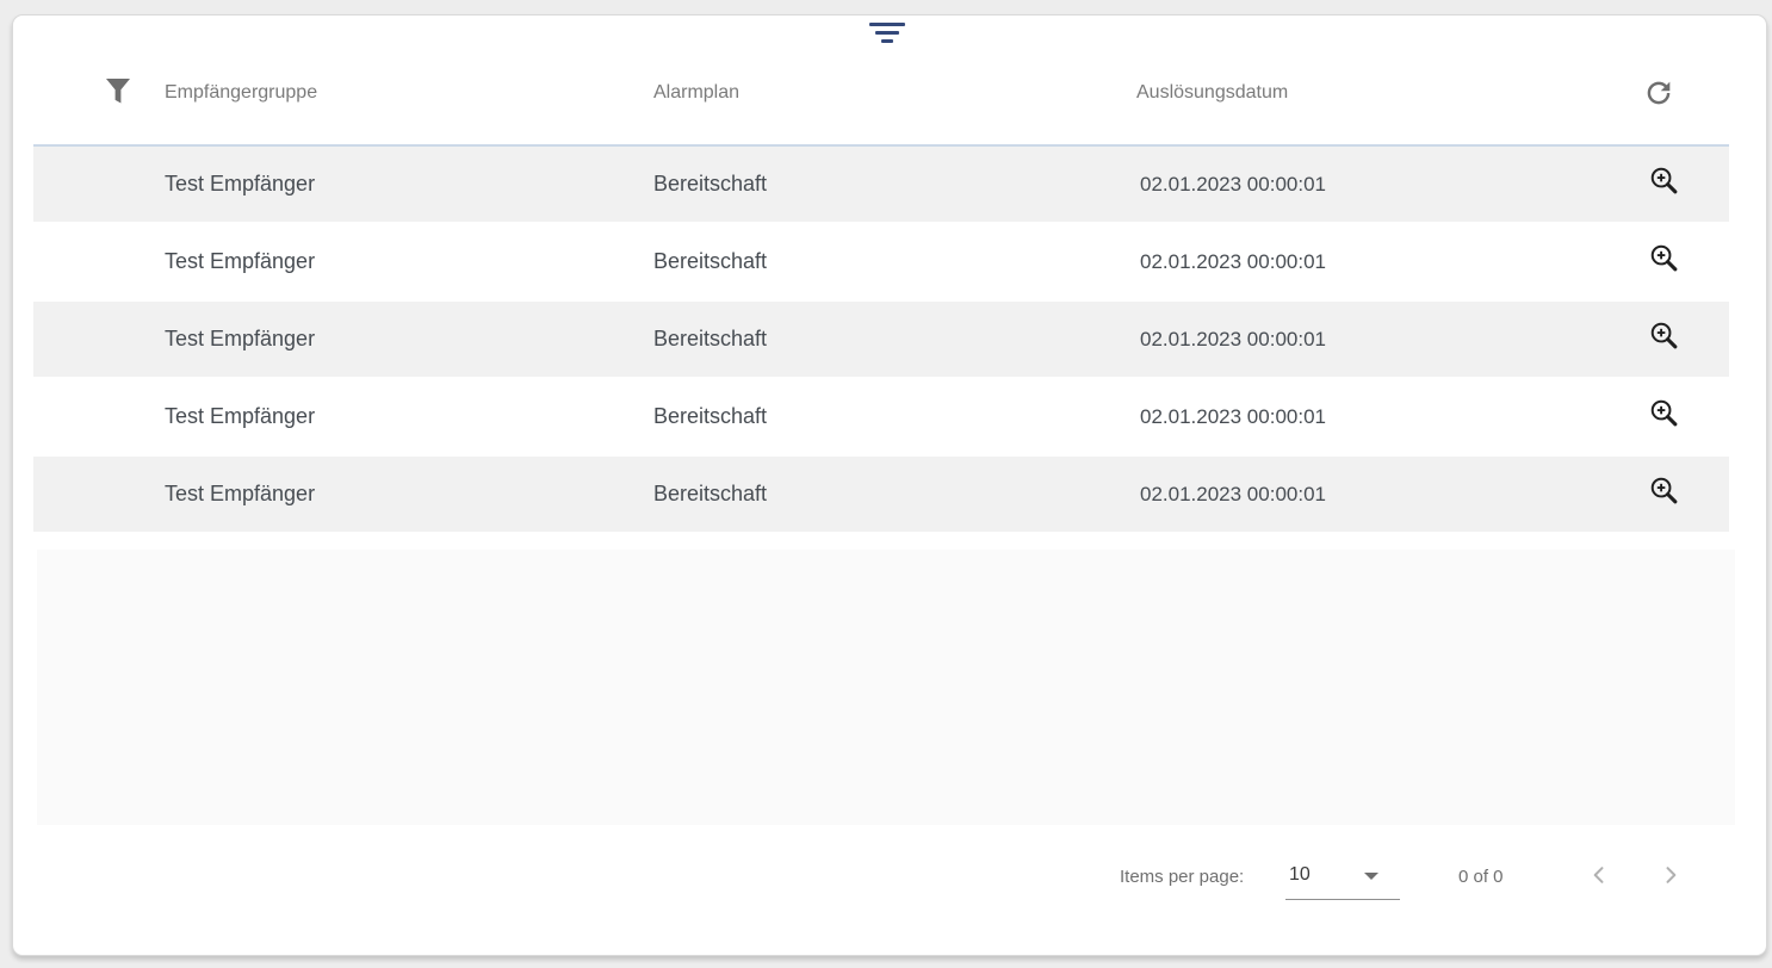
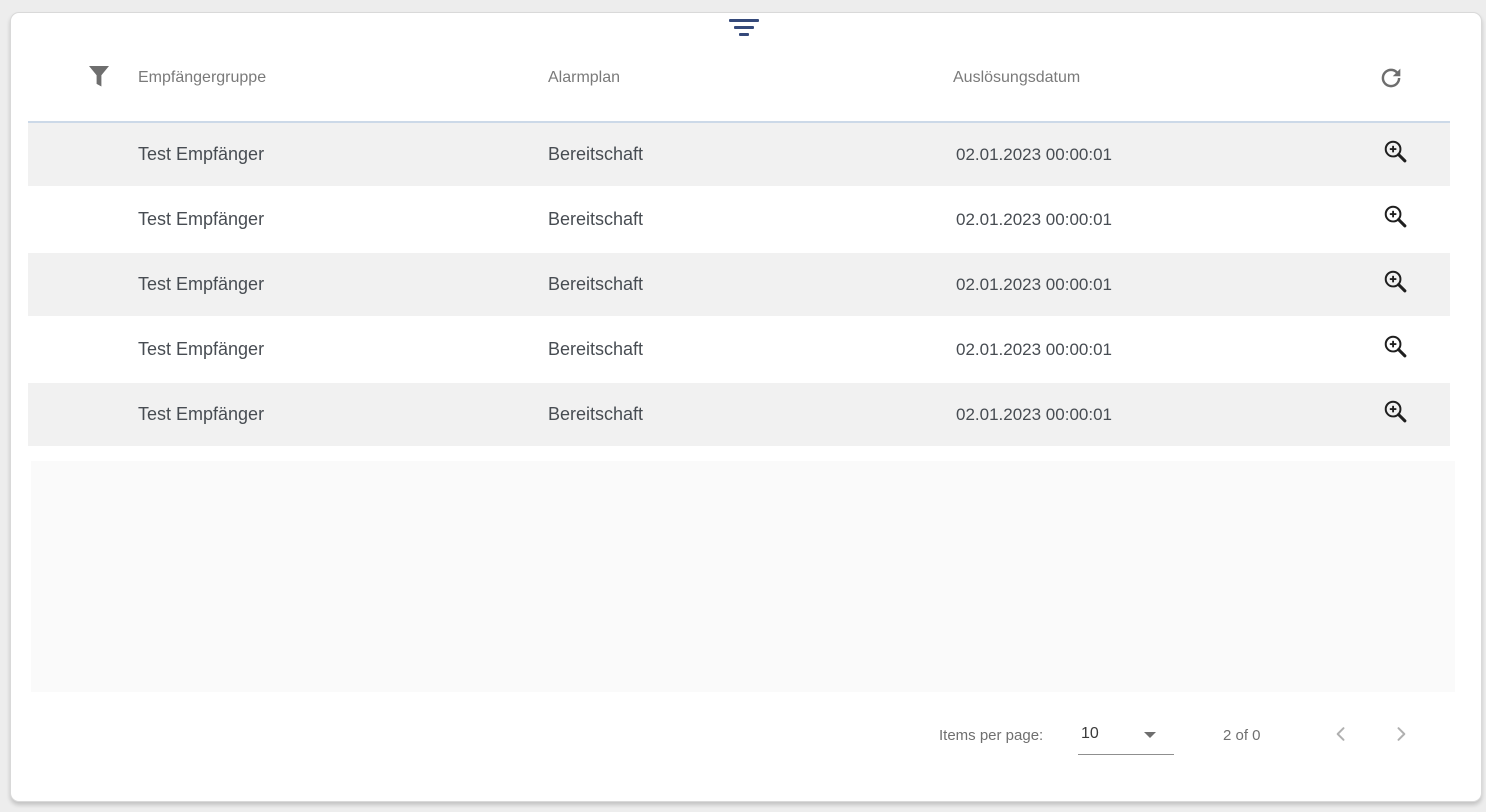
  Empfängergruppe
  Alarmplan
  Auslösungsdatum
  Test Empfänger
  Bereitschaft
  02.01.2023 00:00:01
  Test Empfänger
  Bereitschaft
  02.01.2023 00:00:01
  Test Empfänger
  Bereitschaft
  02.01.2023 00:00:01
  Test Empfänger
  Bereitschaft
  02.01.2023 00:00:01
  Test Empfänger
  Bereitschaft
  02.01.2023 00:00:01
  Items per page:
  10
- 0 of 0
+ 2 of 0
